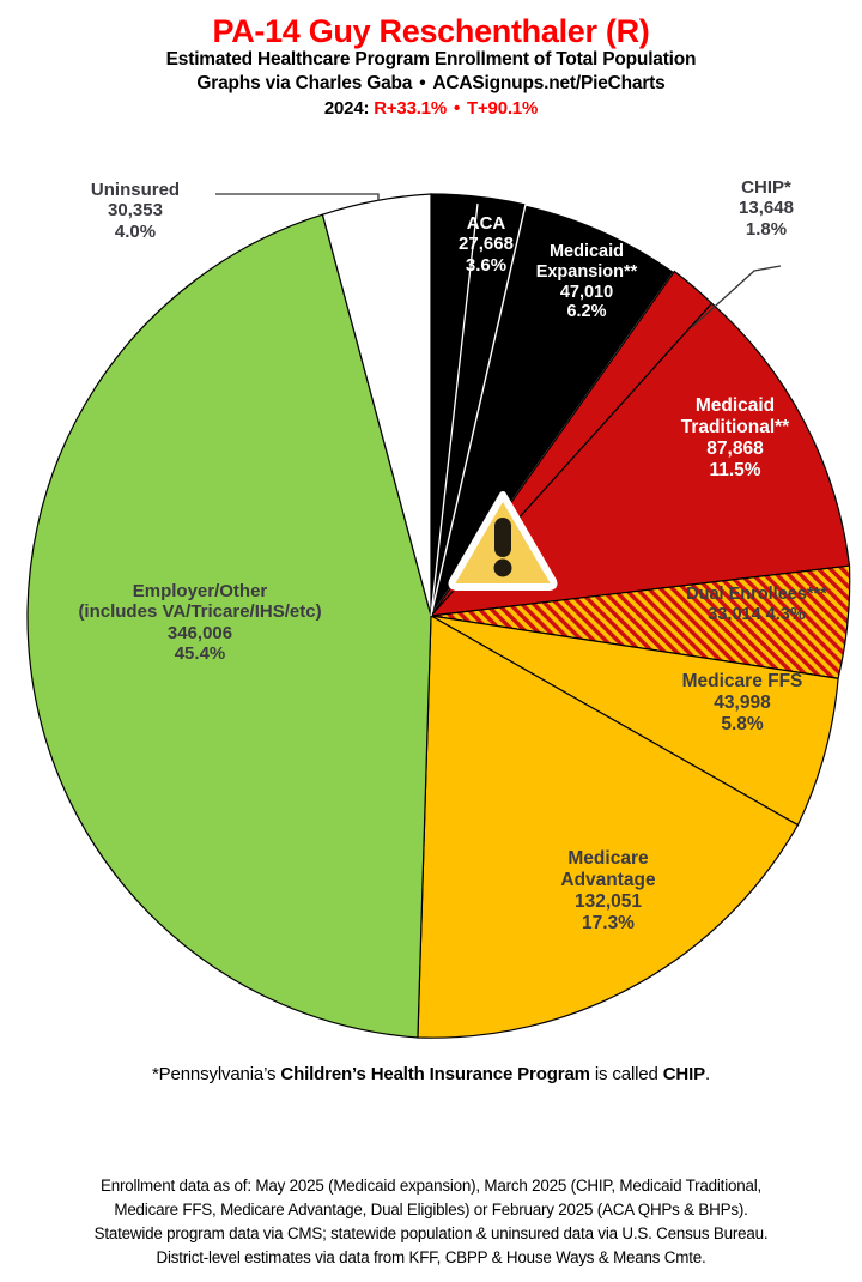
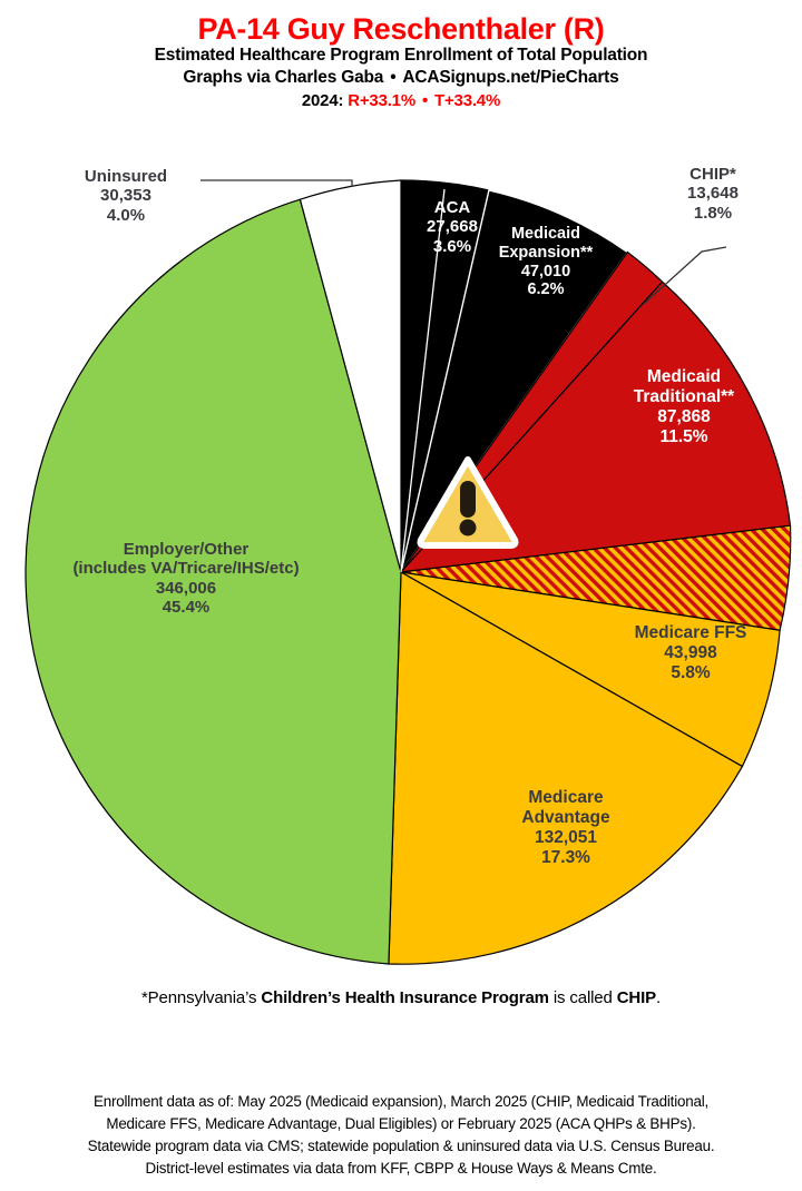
  PA-14 Guy Reschenthaler (R)
  Estimated Healthcare Program Enrollment of Total Population
  Graphs via Charles Gaba • ACASignups.net/PieCharts
- 2024: R+33.1% • T+90.1%
+ 2024: R+33.1% • T+33.4%
  Uninsured
  30,353
  4.0%
  CHIP*
  13,648
  1.8%
  ACA
  27,668
  3.6%
  Medicaid
  Expansion**
  47,010
  6.2%
  Medicaid
  Traditional**
  87,868
  11.5%
- Dual Enrollees***
- 33,014 4.3%
  Medicare FFS
  43,998
  5.8%
  Medicare
  Advantage
  132,051
  17.3%
  Employer/Other
  (includes VA/Tricare/IHS/etc)
  346,006
  45.4%
  *Pennsylvania’s Children’s Health Insurance Program is called CHIP.
  Enrollment data as of: May 2025 (Medicaid expansion), March 2025 (CHIP, Medicaid Traditional,
  Medicare FFS, Medicare Advantage, Dual Eligibles) or February 2025 (ACA QHPs & BHPs).
  Statewide program data via CMS; statewide population & uninsured data via U.S. Census Bureau.
  District-level estimates via data from KFF, CBPP & House Ways & Means Cmte.
